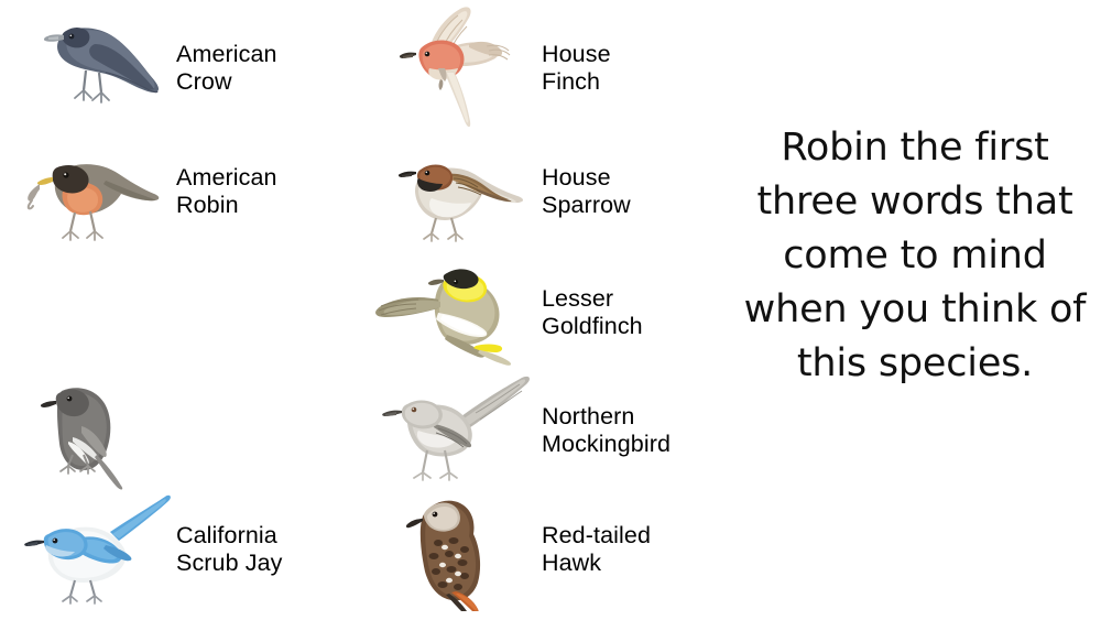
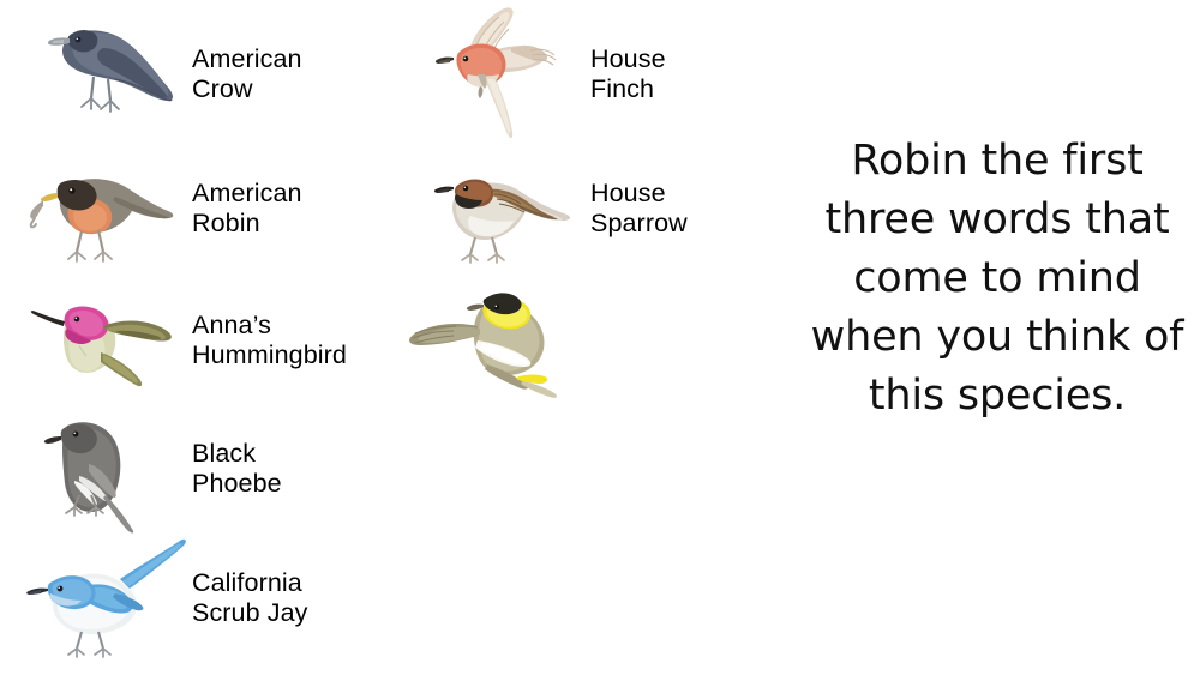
  American
  Crow
  American
  Robin
+ Anna’s
+ Hummingbird
+ Black
+ Phoebe
  California
  Scrub Jay
  House
  Finch
  House
  Sparrow
- Lesser
- Goldfinch
- Northern
- Mockingbird
- Red-tailed
- Hawk
  Robin the first three words that come to mind when you think of this species.
